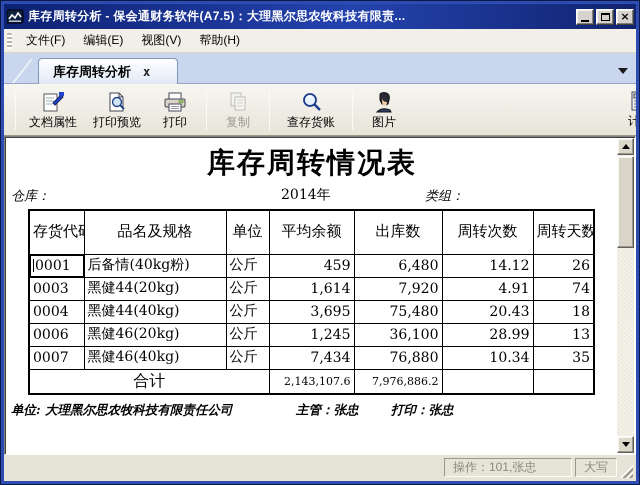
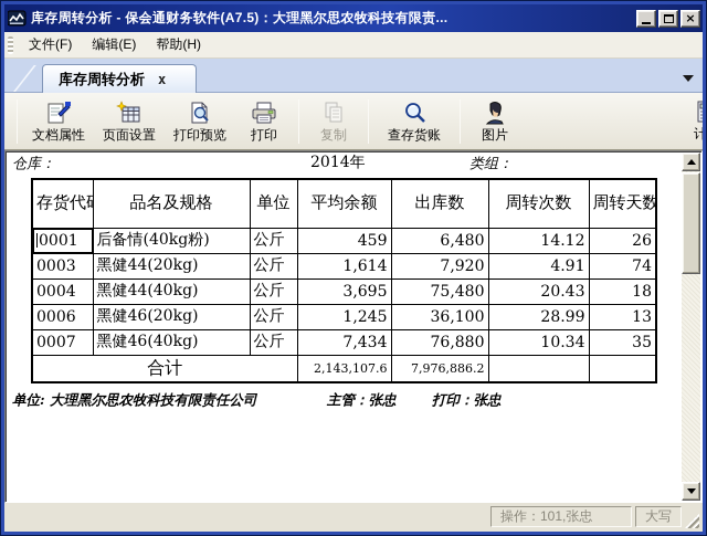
  库存周转分析 - 保会通财务软件(A7.5)：大理黑尔思农牧科技有限责...
  ×
  文件(F)
  编辑(E)
- 视图(V)
  帮助(H)
  库存周转分析
  x
  文档属性
+ 页面设置
  打印预览
  打印
  复制
  查存货账
  图片
- 库存周转情况表
  仓库：
  2014年
  类组：
  存货代	品名及规格	单位	平均余额	出库数	周转次数	周转天数
  0001	后备情(40kg粉)	公斤	459	6,480	14.12	26
  0003	黑健44(20kg)	公斤	1,614	7,920	4.91	74
  0004	黑健44(40kg)	公斤	3,695	75,480	20.43	18
  0006	黑健46(20kg)	公斤	1,245	36,100	28.99	13
  0007	黑健46(40kg)	公斤	7,434	76,880	10.34	35
  合计	2,143,107.6	7,976,886.2
  单位: 大理黑尔思农牧科技有限责任公司
  主管：张忠
  打印：张忠
  操作：101,张忠
  大写
